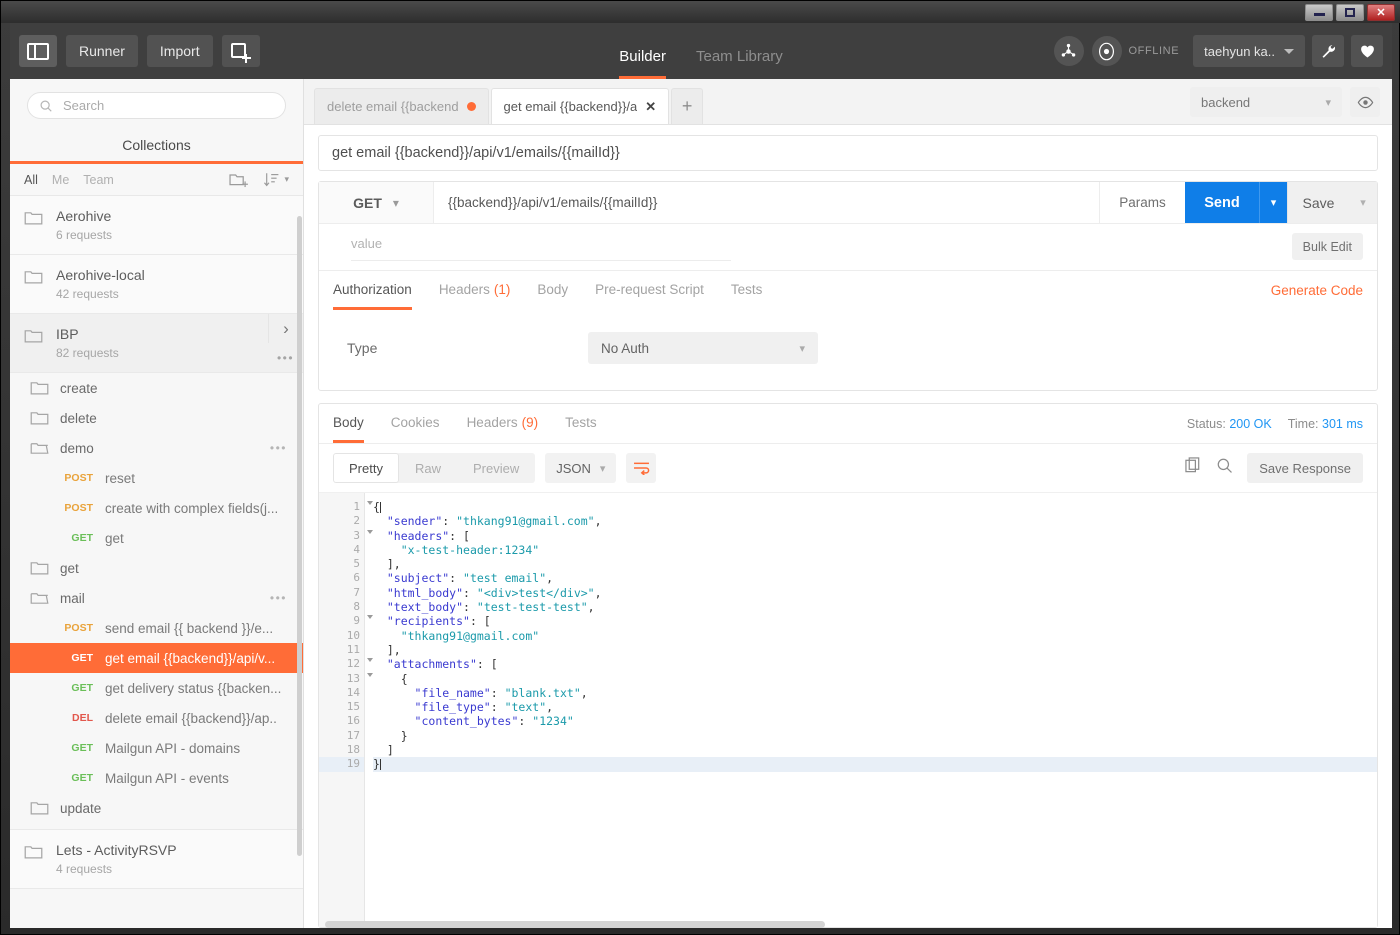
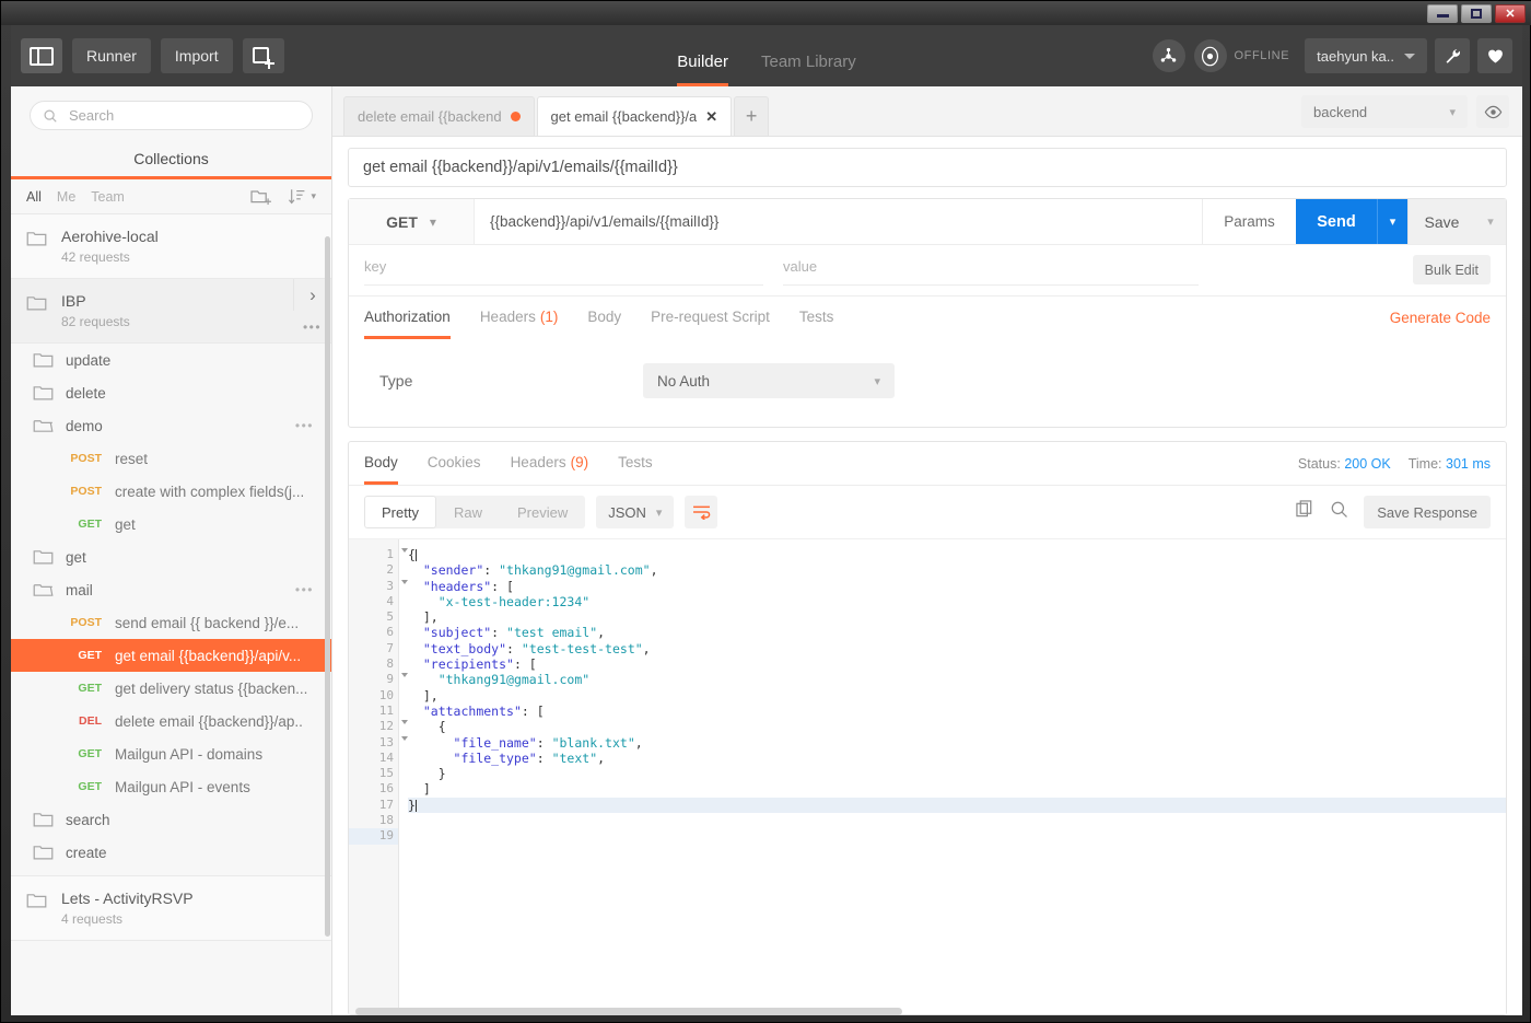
  ✕
  Runner
  Import
  Builder
  Team Library
  OFFLINE
  taehyun ka..
  Search
  Collections
  All
  Me
  Team
  ▾
- Aerohive
- 6 requests
  Aerohive-local
  42 requests
  IBP
  82 requests
  ›
  •••
- create
+ update
  delete
  demo
  •••
  POST
  reset
  POST
  create with complex fields(j...
  GET
  get
  get
  mail
  •••
  POST
  send email {{ backend }}/e...
  GET
  get email {{backend}}/api/v...
  GET
  get delivery status {{backen...
  DEL
  delete email {{backend}}/ap..
  GET
  Mailgun API - domains
  GET
  Mailgun API - events
+ search
- update
+ create
  Lets - ActivityRSVP
  4 requests
  delete email {{backend
  get email {{backend}}/a
  ✕
  +
  backend
  ▾
  get email {{backend}}/api/v1/emails/{{mailId}}
  GET
  ▾
  {{backend}}/api/v1/emails/{{mailId}}
  Params
  Send
  ▾
  Save
  ▾
+ key
  value
  Bulk Edit
  Authorization
  Headers
  (1)
  Body
  Pre-request Script
  Tests
  Generate Code
  Type
  No Auth
  ▾
  Body
  Cookies
  Headers
  (9)
  Tests
  Status: 200 OK
  Time: 301 ms
  Pretty
  Raw
  Preview
  JSON
  ▾
  Save Response
  1
  2
  3
  4
  5
  6
  7
  8
  9
  10
  11
  12
  13
  14
  15
  16
  17
  18
  19
  {
  "sender": "thkang91@gmail.com",
  "headers": [
  "x-test-header:1234"
  ],
  "subject": "test email",
- "html_body": "<div>test</div>",
  "text_body": "test-test-test",
  "recipients": [
  "thkang91@gmail.com"
  ],
  "attachments": [
  {
  "file_name": "blank.txt",
  "file_type": "text",
- "content_bytes": "1234"
  }
  ]
  }
